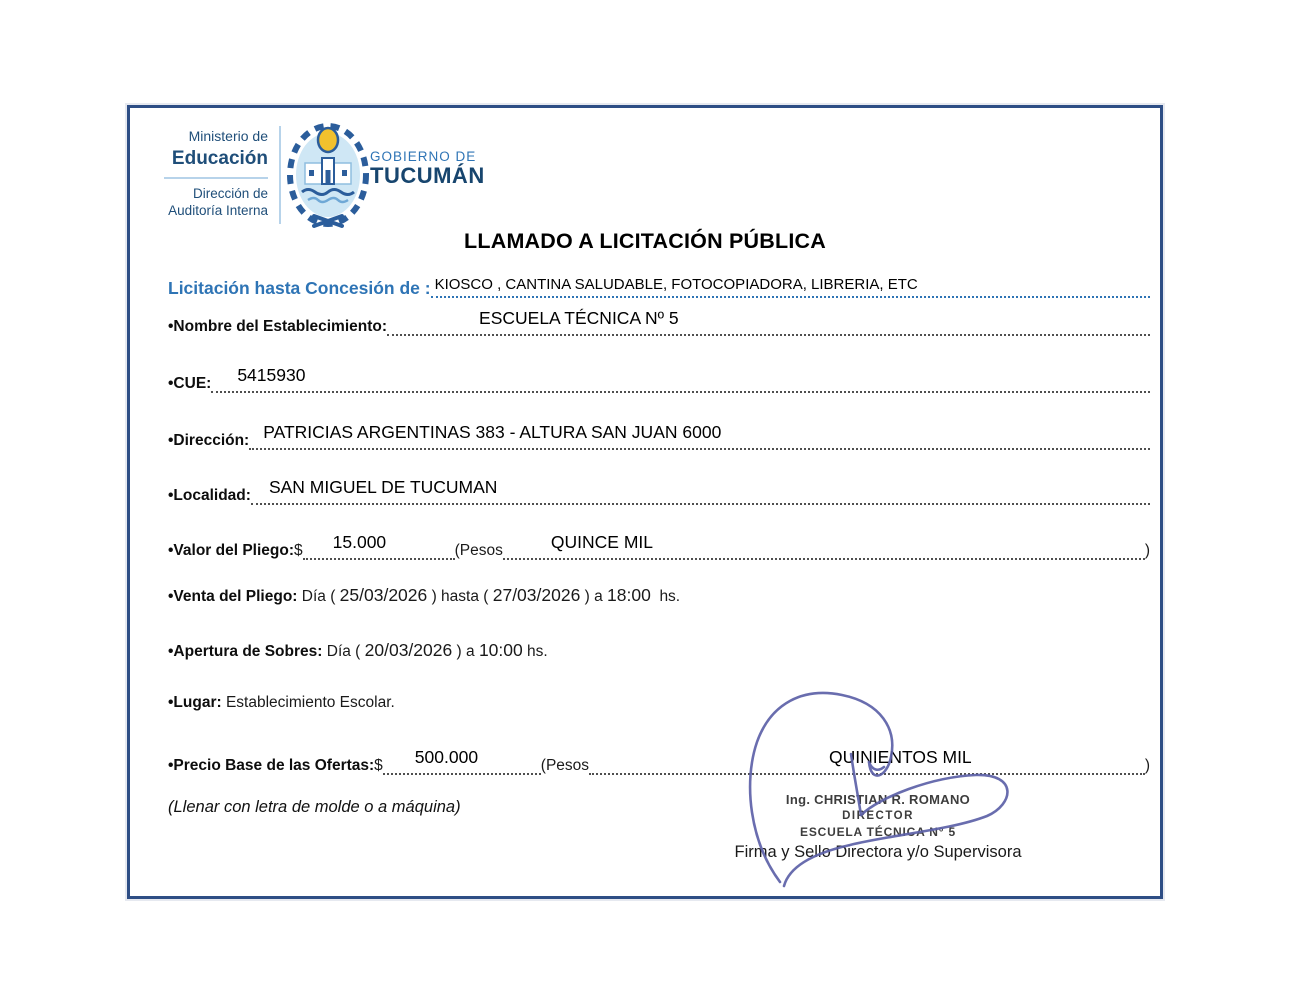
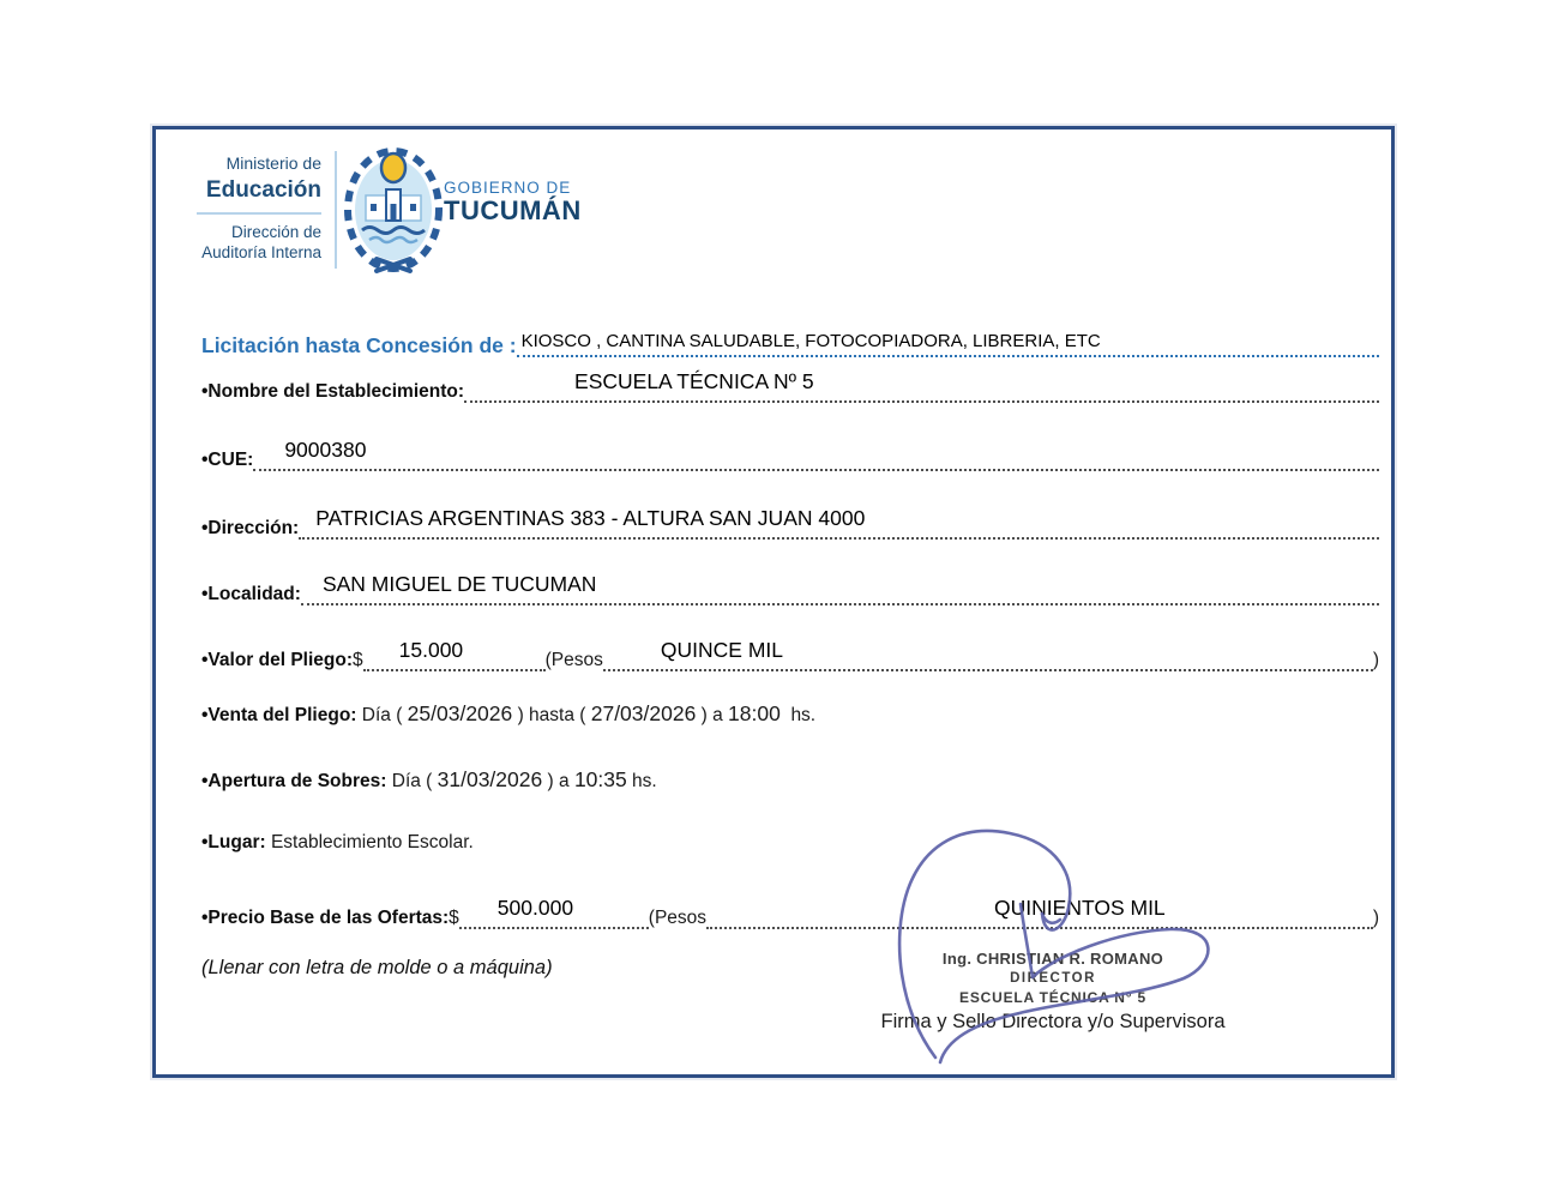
  Ministerio de
  Educación
  Dirección de
  Auditoría Interna
  GOBIERNO DE
  TUCUMÁN
- LLAMADO A LICITACIÓN PÚBLICA
  Licitación hasta Concesión de :
  KIOSCO , CANTINA SALUDABLE, FOTOCOPIADORA, LIBRERIA, ETC
  •Nombre del Establecimiento:
  ESCUELA TÉCNICA Nº 5
  •CUE:
- 5415930
+ 9000380
  •Dirección:
- PATRICIAS ARGENTINAS 383 - ALTURA SAN JUAN 6000
+ PATRICIAS ARGENTINAS 383 - ALTURA SAN JUAN 4000
  •Localidad:
  SAN MIGUEL DE TUCUMAN
  •Valor del Pliego:
  $
  15.000
  (Pesos
  QUINCE MIL
  )
  •Venta del Pliego:
  Día (
  25/03/2026
  ) hasta (
  27/03/2026
  ) a
  18:00
  hs.
  •Apertura de Sobres:
  Día (
- 20/03/2026
+ 31/03/2026
  ) a
- 10:00
+ 10:35
  hs.
  •Lugar:
  Establecimiento Escolar.
  •Precio Base de las Ofertas:
  $
  500.000
  (Pesos
  QUINIENTOS MIL
  )
  (Llenar con letra de molde o a máquina)
  Ing. CHRISTIA R. ROMANO
  DIECTOR
  ESCUELA TÉCNIC N° 5
  Firma y Sell Directora y/o Supervisora
